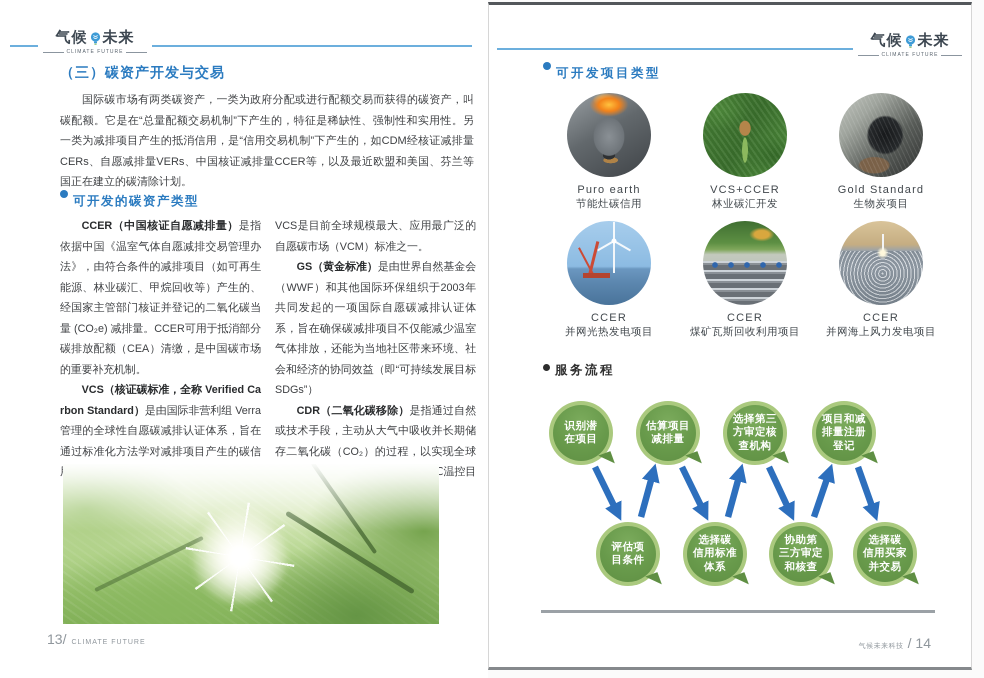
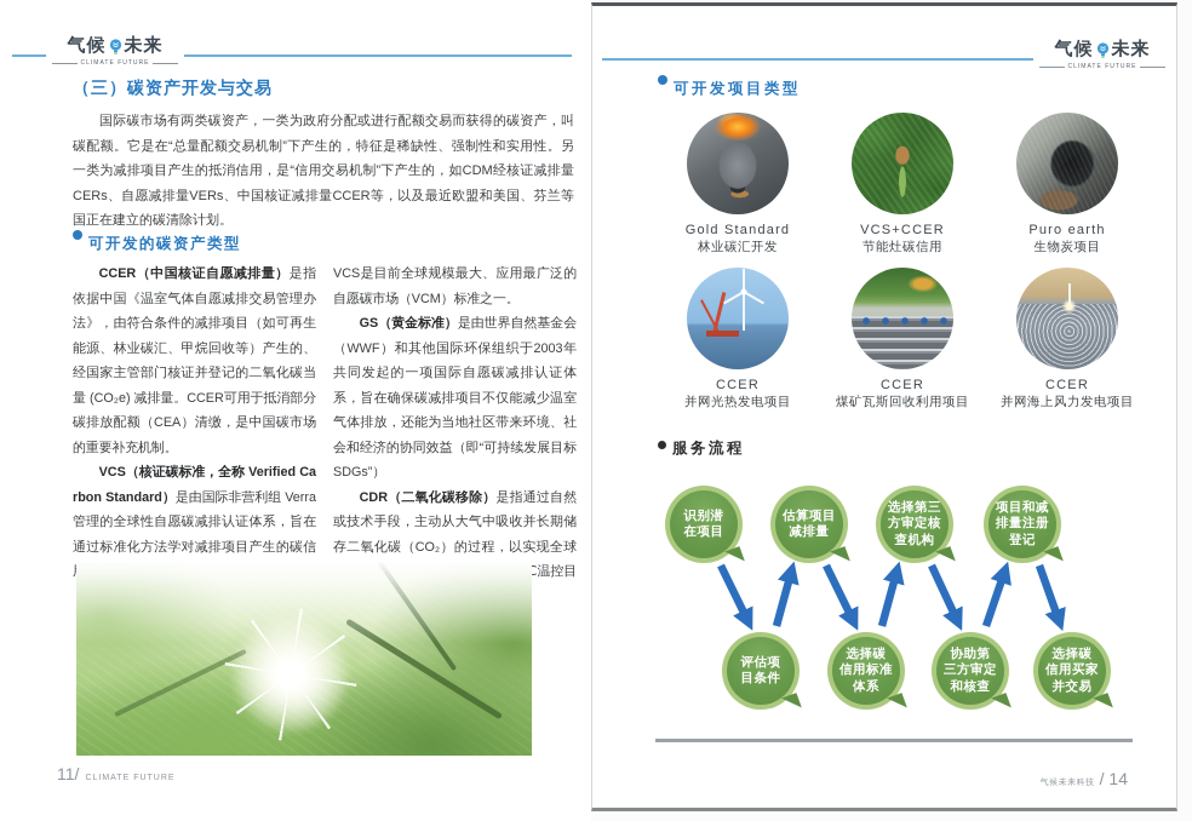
  气候
  未来
  （三）碳资产开发与交易
  国际碳市场有两类碳资产，一类为政府分配或进行配额交易而获得的碳资产，叫碳配额。它是在“总量配额交易机制”下产生的，特征是稀缺性、强制性和实用性。另一类为减排项目产生的抵消信用，是“信用交易机制”下产生的，如CDM经核证减排量CERs、自愿减排量VERs、中国核证减排量CCER等，以及最近欧盟和美国、芬兰等国正在建立的碳清除计划。
  可开发的碳资产类型
  CCER（中国核证自愿减排量）是指依据中国《温室气体自愿减排交易管理办法》，由符合条件的减排项目（如可再生能源、林业碳汇、甲烷回收等）产生的、经国家主管部门核证并登记的二氧化碳当量 (CO₂e) 减排量。CCER可用于抵消部分碳排放配额（CEA）清缴，是中国碳市场的重要补充机制。
  VCS（核证碳标准，全称 Verified Carbon Standard）是由国际非营利组 Verra 管理的全球性自愿碳减排认证体系，旨在通过标准化方法学对减排项目产生的碳信
  VCS是目前全球规模最大、应用最广泛的自愿碳市场（VCM）标准之一。
  GS（黄金标准）是由世界自然基金会（WWF）和其他国际环保组织于2003年共同发起的一项国际自愿碳减排认证体系，旨在确保碳减排项目不仅能减少温室气体排放，还能为当地社区带来环境、社会和经济的协同效益（即“可持续发展目标SDGs”）
  CDR（二氧化碳移除）是指通过自然或技术手段，主动从大气中吸收并长期储存二氧化碳（CO₂）的过程，以实现全球温控目
- 13/
+ 11/
  气候
  未来
  可开发项目类型
- Puro earth
+ Gold Standard
- 节能灶碳信用
+ 林业碳汇开发
  VCS+CCER
- 林业碳汇开发
+ 节能灶碳信用
- Gold Standard
+ Puro earth
  生物炭项目
  CCER
  并网光热发电项目
  CCER
  煤矿瓦斯回收利用项目
  CCER
  并网海上风力发电项目
  服务流程
  识别潜
  在项目
  估算项目
  减排量
  选择第三
  方审定核
  查机构
  项目和减
  排量注册
  登记
  评估项
  目条件
  选择碳
  信用标准
  体系
  协助第
  三方审定
  和核查
  选择碳
  信用买家
  并交易
  / 14
